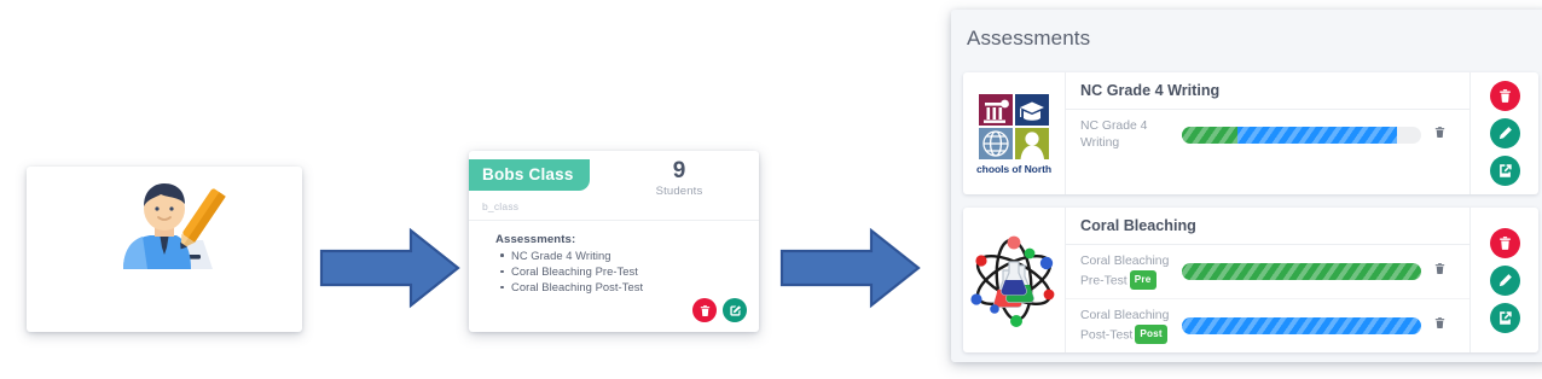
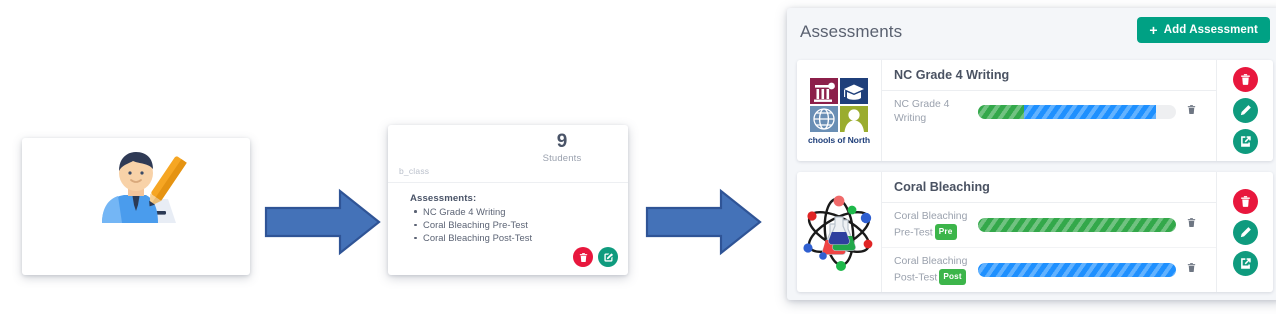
- Bobs Class
  b_class
  9
  Students
  Assessments:
  NC Grade 4 Writing
  Coral Bleaching Pre-Test
  Coral Bleaching Post-Test
  Assessments
+ +
+ Add Assessment
  chools of North
  NC Grade 4 Writing
  NC Grade 4 Writing
  Coral Bleaching
  Coral Bleaching Pre-Test Pre
  Coral Bleaching Post-Test Post
